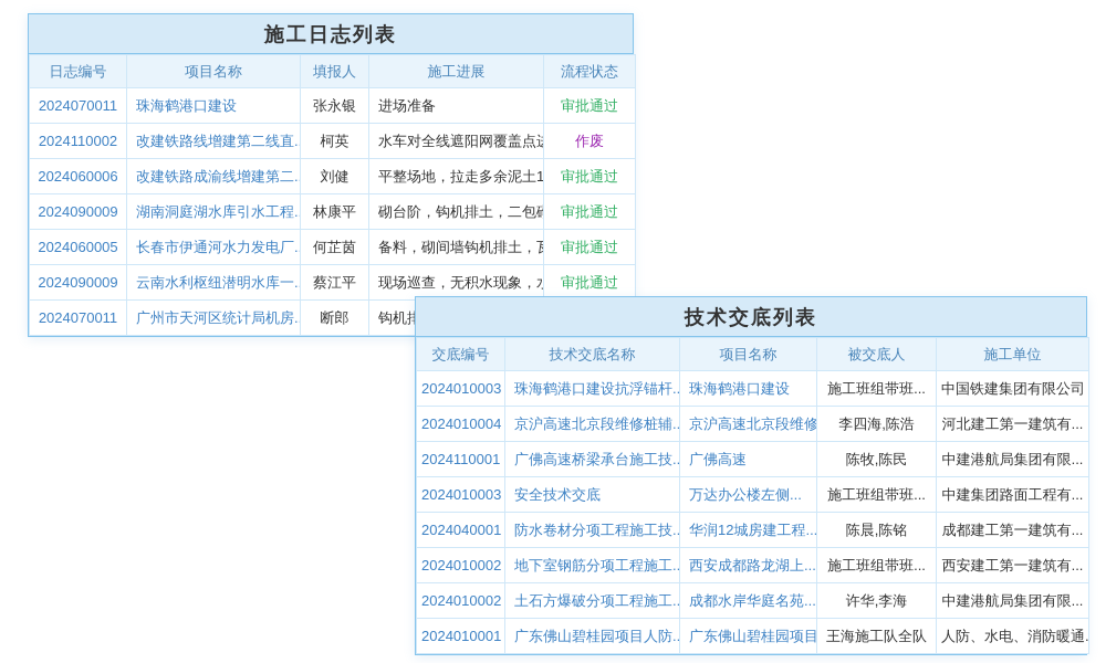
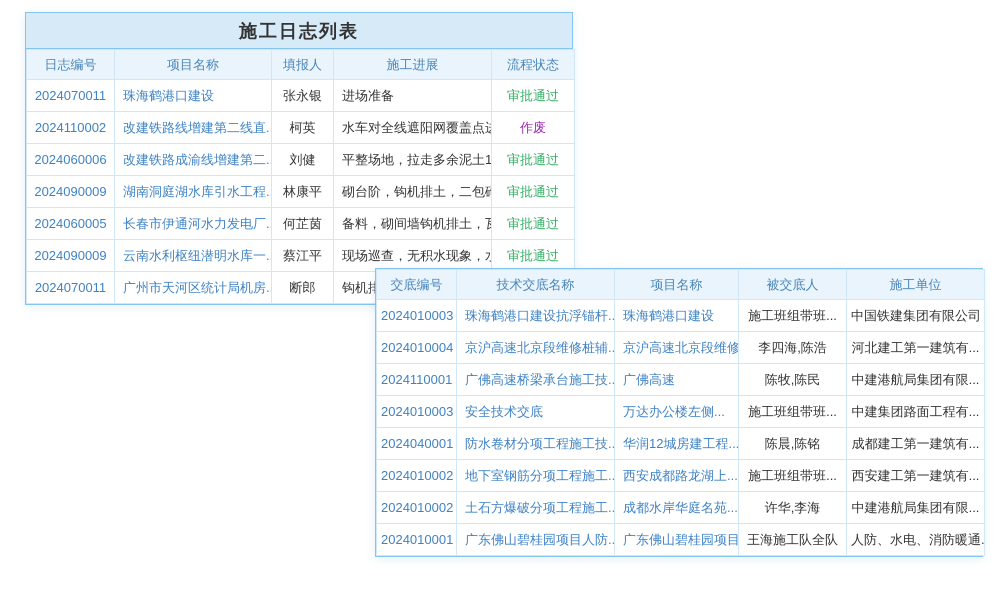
  施工日志列表
  日志编号	项目名称	填报人	施工进展	流程状态
  2024070011	珠海鹤港口建设	张永银	进场准备	审批通过
  2024110002	改建铁路线增建第二线直.	柯英	水车对全线遮阳网覆盖点	作废
  2024060006	改建铁路成渝线增建第二.	刘健	平整场地，拉走多余泥土1	审批通过
  2024090009	湖南洞庭湖水库引水工程.	林康平	砌台阶，钩机排土，二包	审批通过
  2024060005	长春市伊通河水力发电厂.	何芷茵	备料，砌间墙钩机排土，	审批通过
  2024090009	云南水利枢纽潜明水库一.	蔡江平	现场巡查，无积水现象，	审批通过
  2024070011	广州市天河区统计局机房.	断郎	钩机
- 技术交底列表
  交底编号	技术交底名称	项目名称	被交底人	施工单位
  2024010003	珠海鹤港口建设抗浮锚杆..	珠海鹤港口建设	施工班组带班...	中国铁建集团有限公司
  2024010004	京沪高速北京段维修桩辅..	京沪高速北京段维修	李四海,陈浩	河北建工第一建筑有...
  2024110001	广佛高速桥梁承台施工技..	广佛高速	陈牧,陈民	中建港航局集团有限...
  2024010003	安全技术交底	万达办公楼左侧...	施工班组带班...	中建集团路面工程有...
  2024040001	防水卷材分项工程施工技..	华润12城房建工程...	陈晨,陈铭	成都建工第一建筑有...
  2024010002	地下室钢筋分项工程施工..	西安成都路龙湖上...	施工班组带班...	西安建工第一建筑有...
  2024010002	土石方爆破分项工程施工..	成都水岸华庭名苑...	许华,李海	中建港航局集团有限...
  2024010001	广东佛山碧桂园项目人防..	广东佛山碧桂园项目	王海施工队全队	人防、水电、消防暖通.
